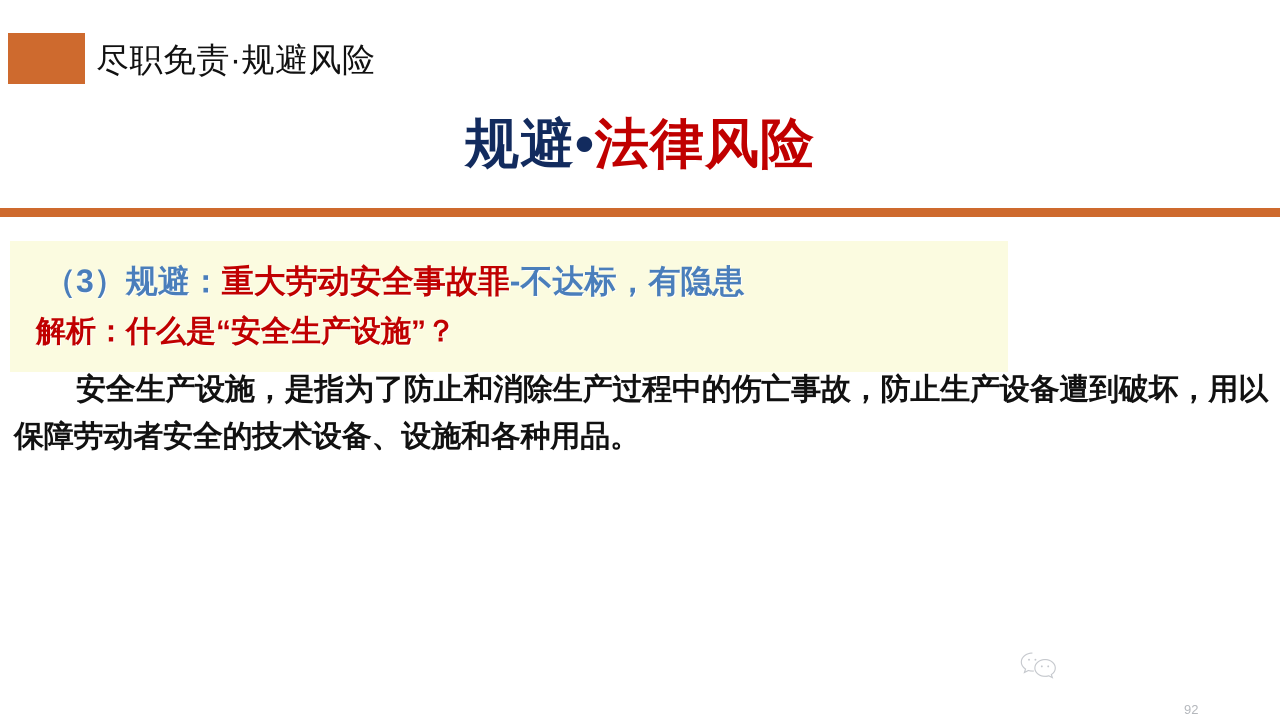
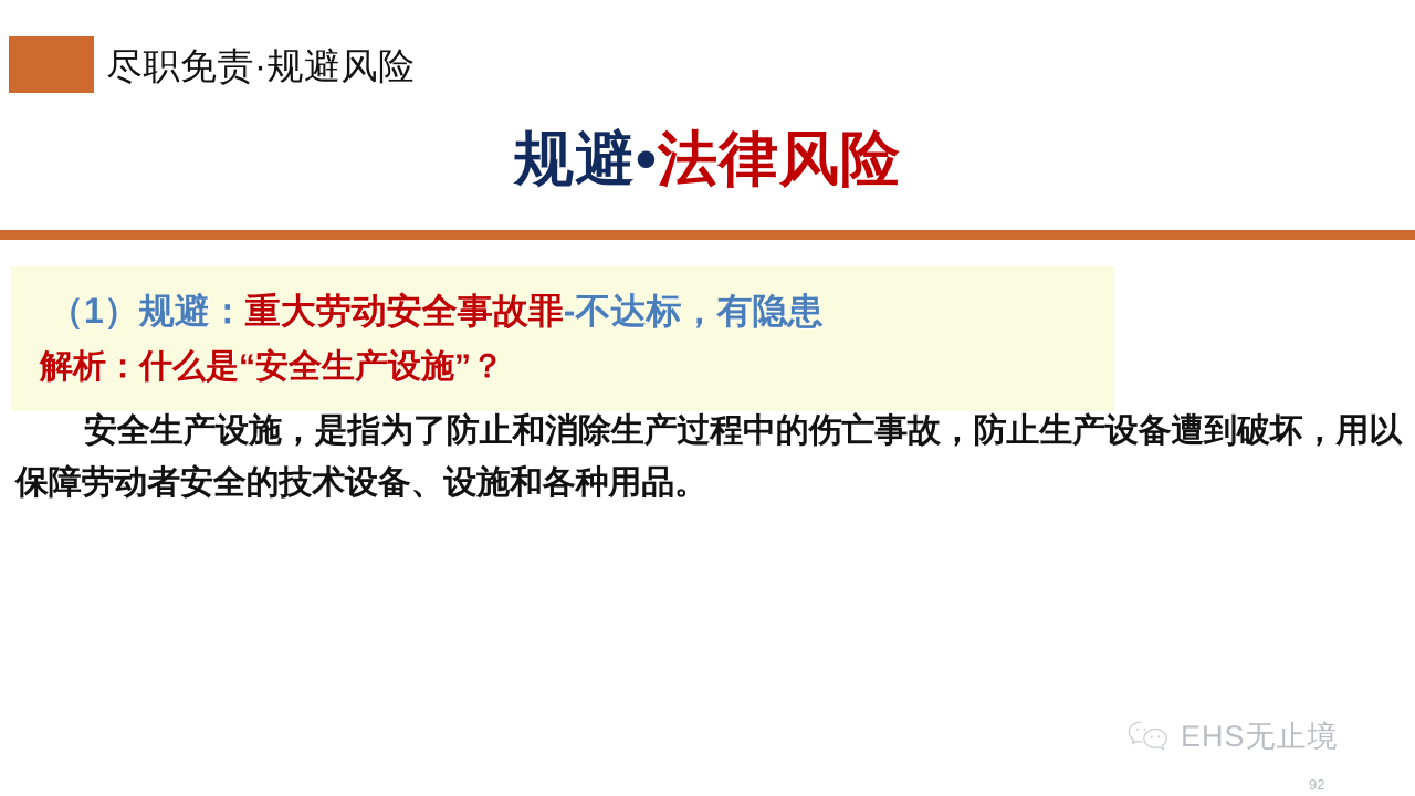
  尽职免责·规避风险
  规避•法律风险
- （3）规避：重大劳动安全事故罪-不达标，有隐患
+ （1）规避：重大劳动安全事故罪-不达标，有隐患
  解析：什么是“安全生产设施”？
  安全生产设施，是指为了防止和消除生产过程中的伤亡事故，防止生产设备遭到破坏，用以保障劳动者安全的技术设备、设施和各种用品。
+ EHS无止境
  92
